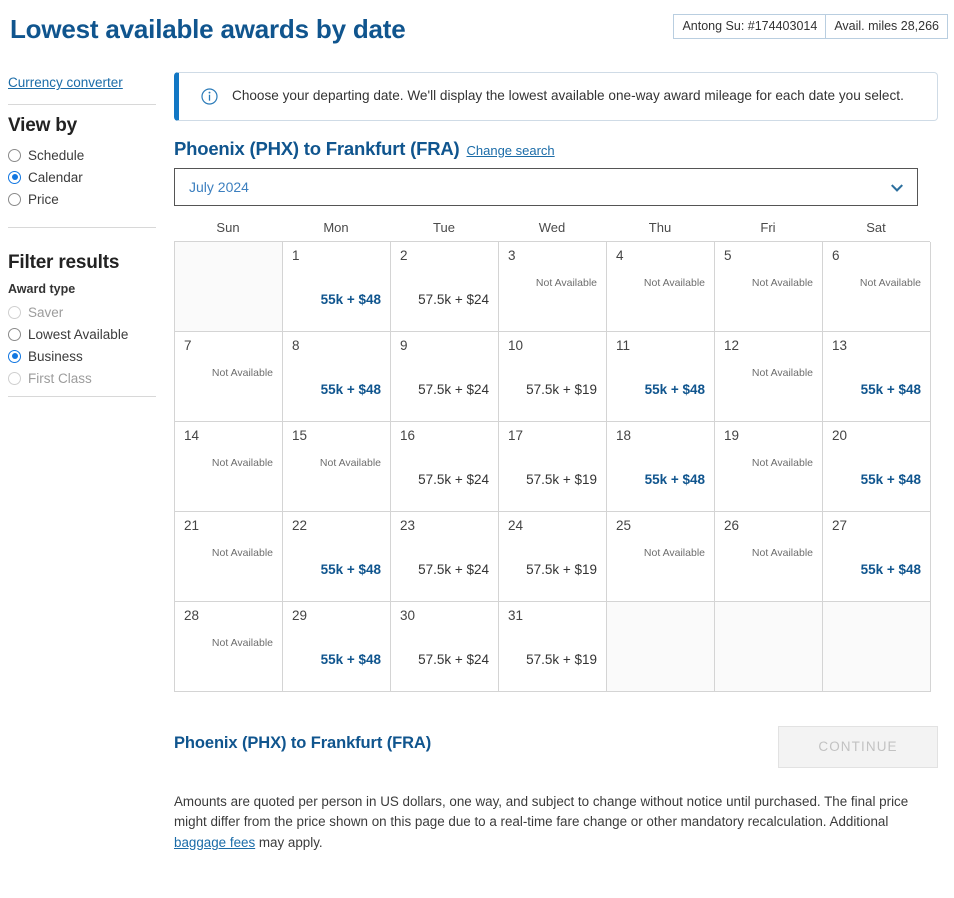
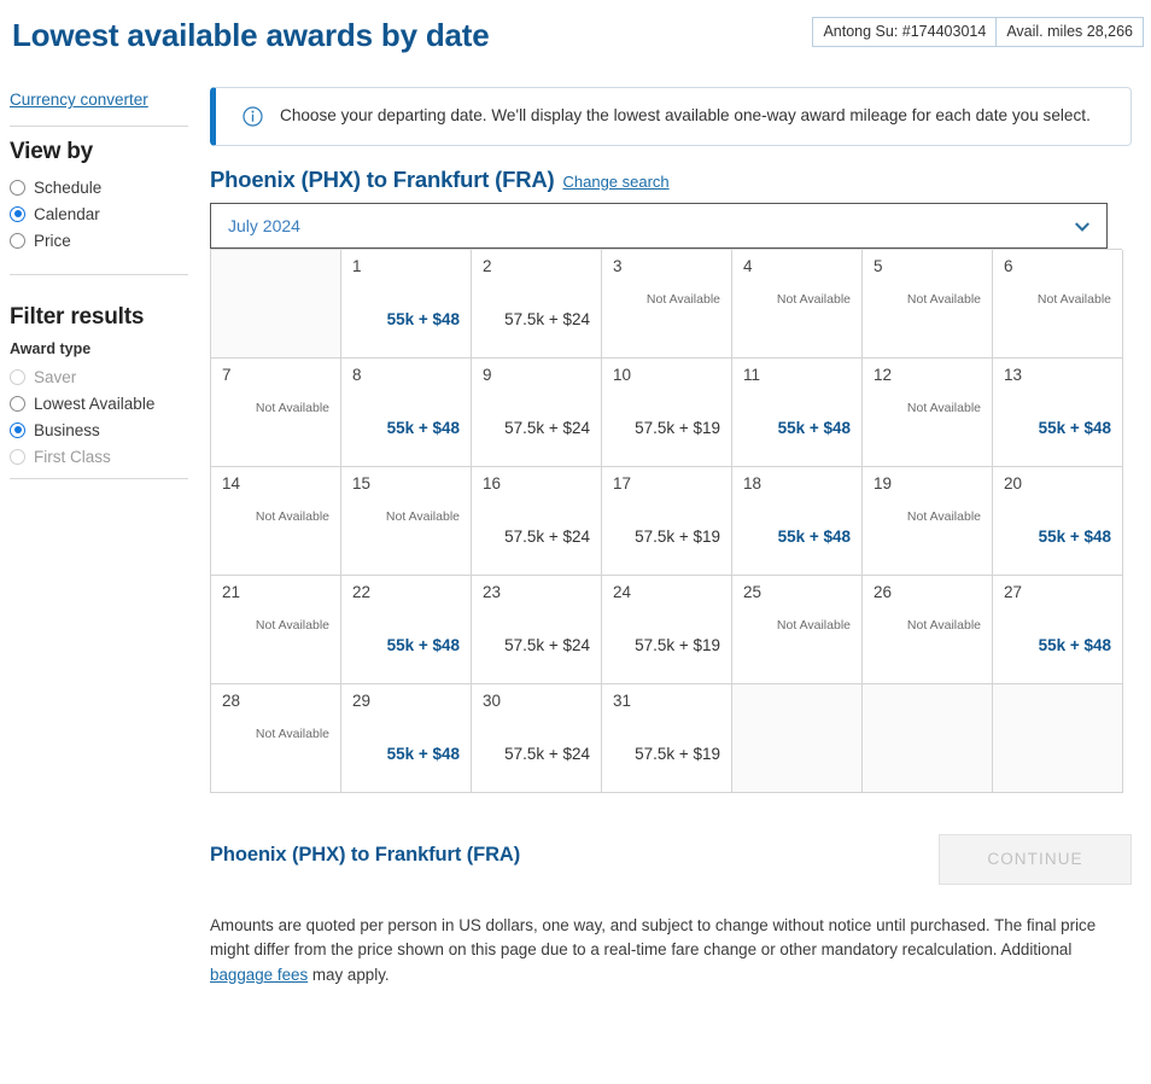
  Lowest available awards by date
  Antong Su: #174403014
  Avail. miles 28,266
  Currency converter
  View by
  Schedule
  Calendar
  Price
  Filter results
  Award type
  Saver
  Lowest Available
  Business
  First Class
  Choose your departing date. We'll display the lowest available one-way award mileage for each date you select.
  Phoenix (PHX) to Frankfurt (FRA)
  Change search
  July 2024
- Sun
- Mon
- Tue
- Wed
- Thu
- Fri
- Sat
  1
  55k + $48
  2
  57.5k + $24
  3
  Not Available
  4
  Not Available
  5
  Not Available
  6
  Not Available
  7
  Not Available
  8
  55k + $48
  9
  57.5k + $24
  10
  57.5k + $19
  11
  55k + $48
  12
  Not Available
  13
  55k + $48
  14
  Not Available
  15
  Not Available
  16
  57.5k + $24
  17
  57.5k + $19
  18
  55k + $48
  19
  Not Available
  20
  55k + $48
  21
  Not Available
  22
  55k + $48
  23
  57.5k + $24
  24
  57.5k + $19
  25
  Not Available
  26
  Not Available
  27
  55k + $48
  28
  Not Available
  29
  55k + $48
  30
  57.5k + $24
  31
  57.5k + $19
  Phoenix (PHX) to Frankfurt (FRA)
  CONTINUE
  Amounts are quoted per person in US dollars, one way, and subject to change without notice until purchased. The final price might differ from the price shown on this page due to a real-time fare change or other mandatory recalculation. Additional baggage fees may apply.
